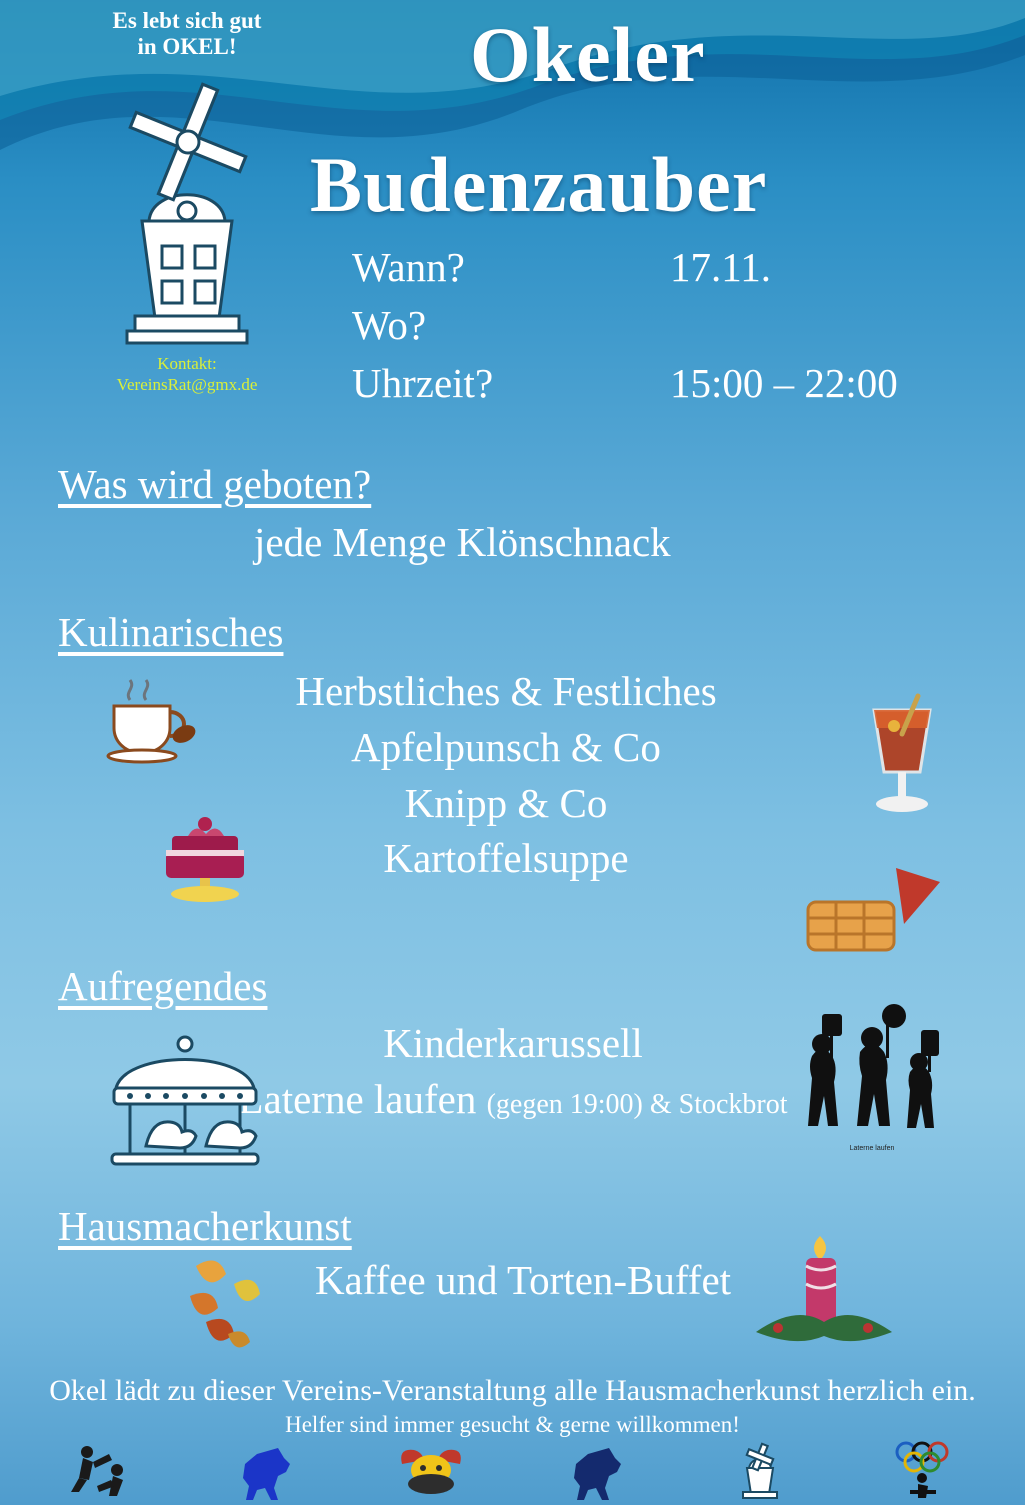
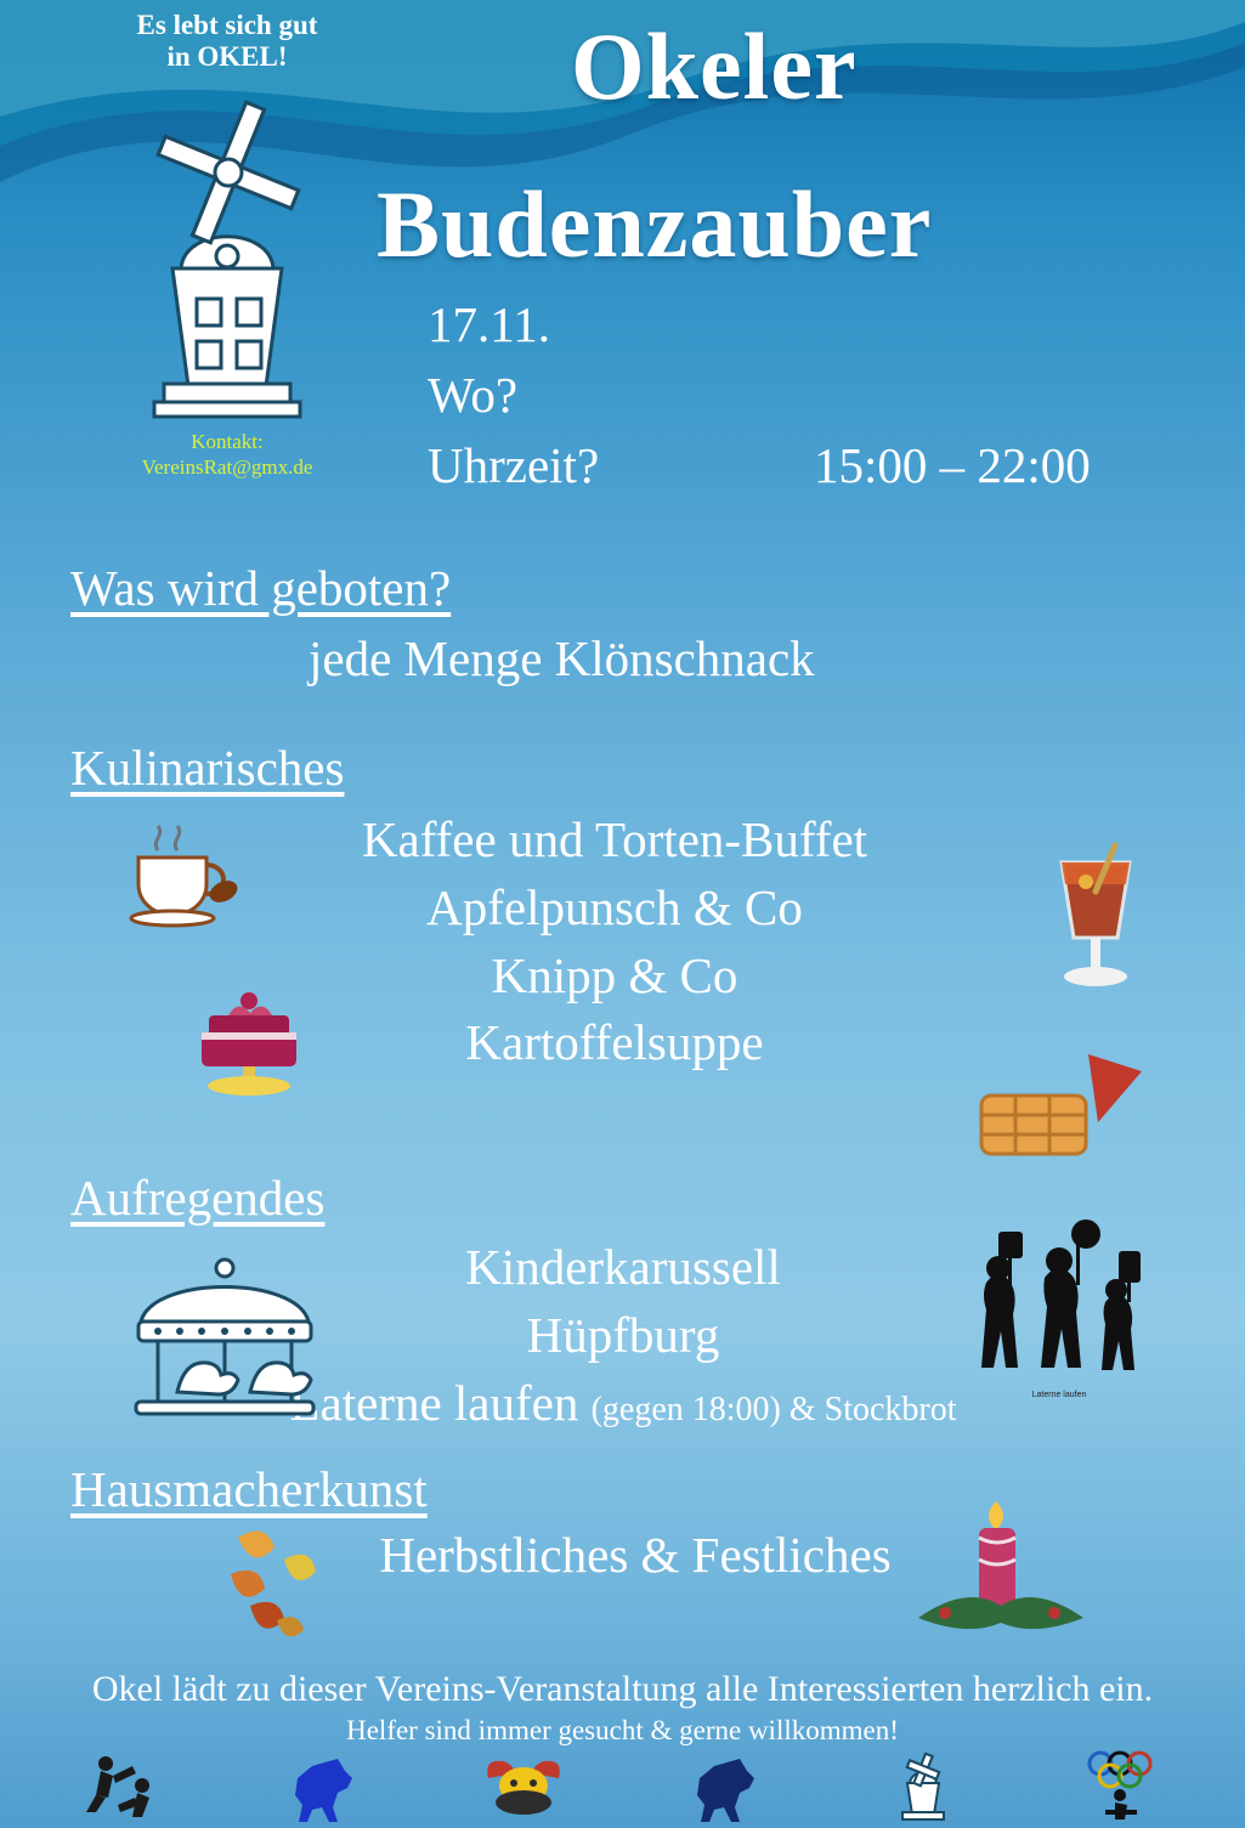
  Es lebt sich gut
  in OKEL!
  Kontakt:
  VereinsRat@gmx.de
  Okeler
  Budenzauber
- Wann?
  17.11.
  Wo?
  Uhrzeit?
  15:00 – 22:00
  Was wird geboten?
  jede Menge Klönschnack
  Kulinarisches
- Herbstliches & Festliches
+ Kaffee und Torten-Buffet
  Apfelpunsch & Co
  Knipp & Co
  Kartoffelsuppe
  Aufregendes
  Kinderkarussell
+ Hüpfburg
- aterne laufen (gegen 19:00) & Stockbrot
+ aterne laufen (gegen 18:00) & Stockbrot
  Hausmacherkunst
- Kaffee und Torten-Buffet
+ Herbstliches & Festliches
- Okel lädt zu dieser Vereins-Veranstaltung alle Hausmacherkunst herzlich ein.
+ Okel lädt zu dieser Vereins-Veranstaltung alle Interessierten herzlich ein.
  Helfer sind immer gesucht & gerne willkommen!
